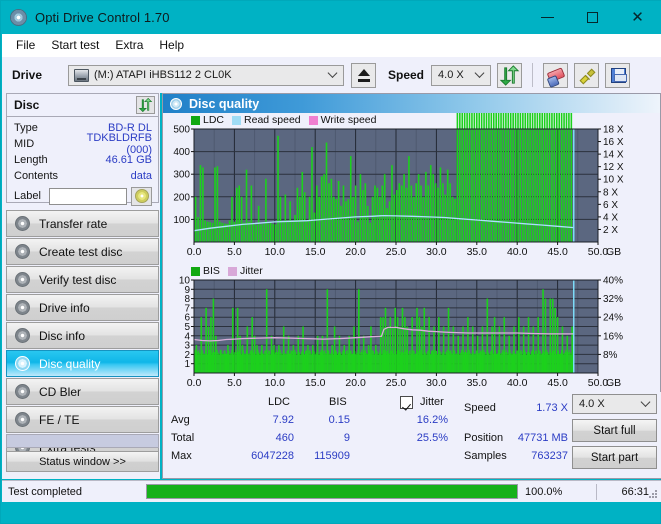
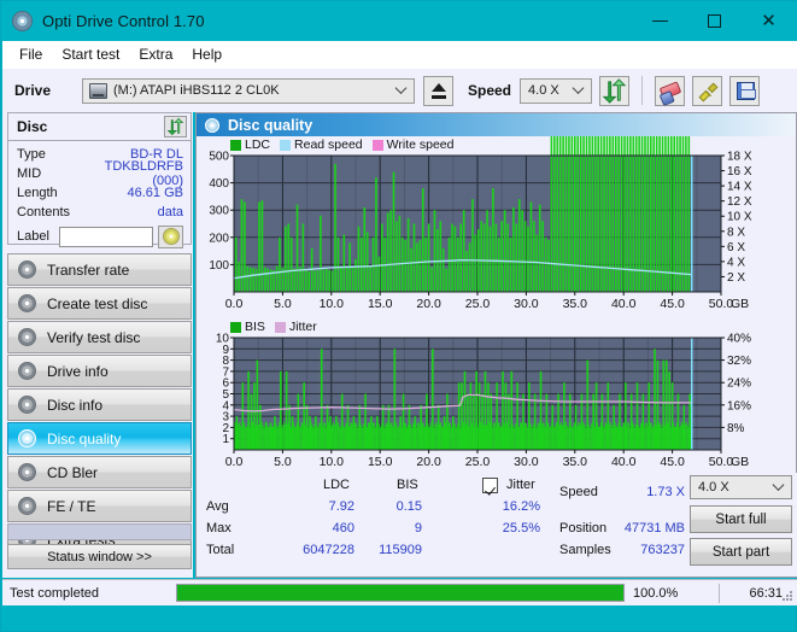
  Opti Drive Control 1.70
  ✕
  File
  Start test
  Extra
  Help
  Drive
  (M:) ATAPI iHBS112 2 CL0K
  Speed
  4.0 X
  Disc
  Type
  BD-R DL
  MID
  TDKBLDRFB (000)
  Length
  46.61 GB
  Contents
  data
  Label
  Transfer rate
  Create test disc
  Verify test disc
  Drive info
  Disc info
  Disc quality
  CD Bler
  FE / TE
  Status window >>
  Disc quality
  LDC
  Read speed
  Write speed
  100
  200
  300
  400
  500
  2 X
  4 X
  6 X
  8 X
  10 X
  12 X
  14 X
  16 X
  18 X
  0.0
  5.0
  10.0
  15.0
  20.0
  25.0
  30.0
  35.0
  40.0
  45.0
  50.0
  GB
  BIS
  Jitter
  1
  2
  3
  4
  5
  6
  7
  8
  9
  10
  8%
  16%
  24%
  32%
  40%
  0.0
  5.0
  10.0
  15.0
  20.0
  25.0
  30.0
  35.0
  40.0
  45.0
  50.0
  GB
  LDC
  BIS
  Jitter
  Avg
  7.92
  0.15
  16.2%
- Total
+ Max
  460
  9
  25.5%
- Max
+ Total
  6047228
  115909
  Speed
  1.73 X
  Position
  47731 MB
  Samples
  763237
  4.0 X
  Start full
  Start part
  Test completed
  100.0%
  66:31
